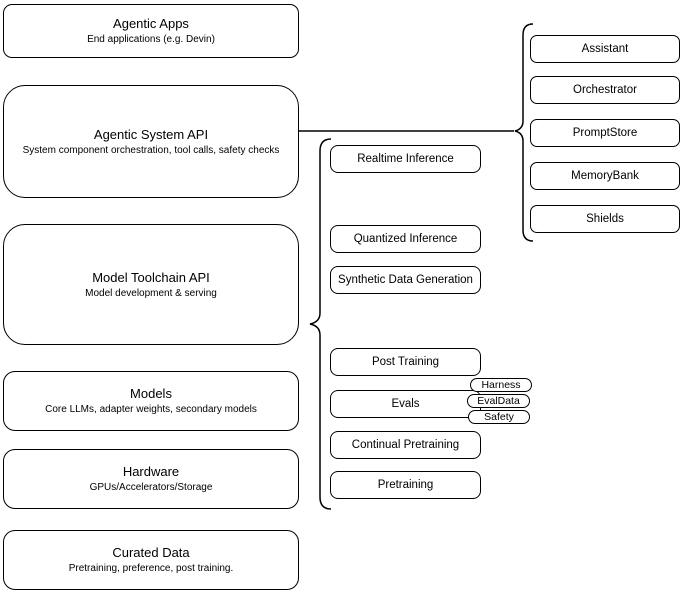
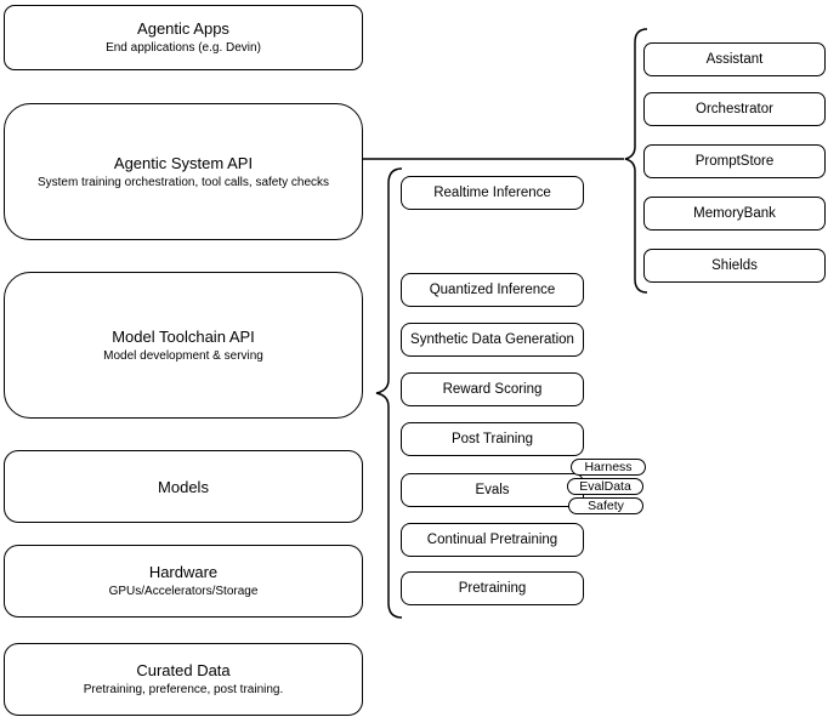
  Agentic Apps
  End applications (e.g. Devin)
  Agentic System API
- System component orchestration, tool calls, safety checks
+ System training orchestration, tool calls, safety checks
  Model Toolchain API
  Model development & serving
  Models
- Core LLMs, adapter weights, secondary models
  Hardware
  GPUs/Accelerators/Storage
  Curated Data
  Pretraining, preference, post training.
  Realtime Inference
  Quantized Inference
  Synthetic Data Generation
+ Reward Scoring
  Post Training
  Evals
  Continual Pretraining
  Pretraining
  Harness
  EvalData
  Safety
  Assistant
  Orchestrator
  PromptStore
  MemoryBank
  Shields
